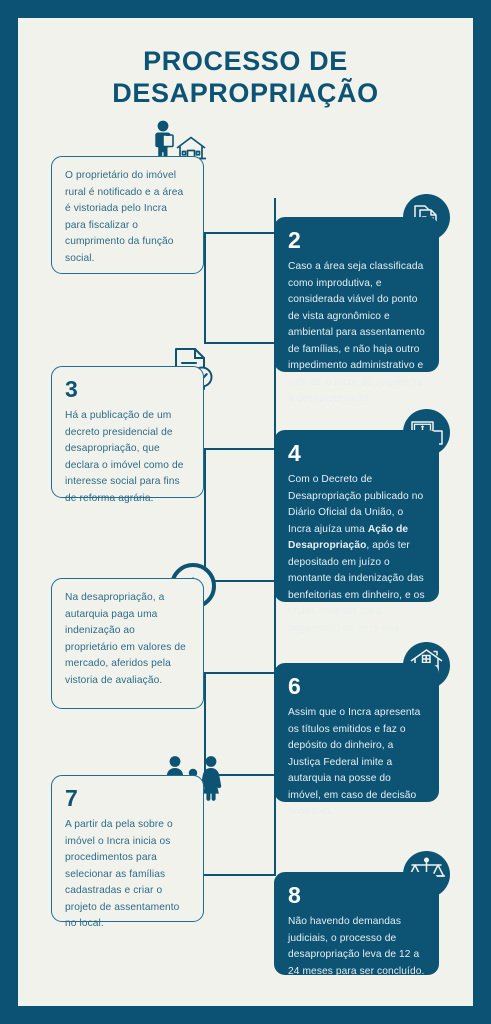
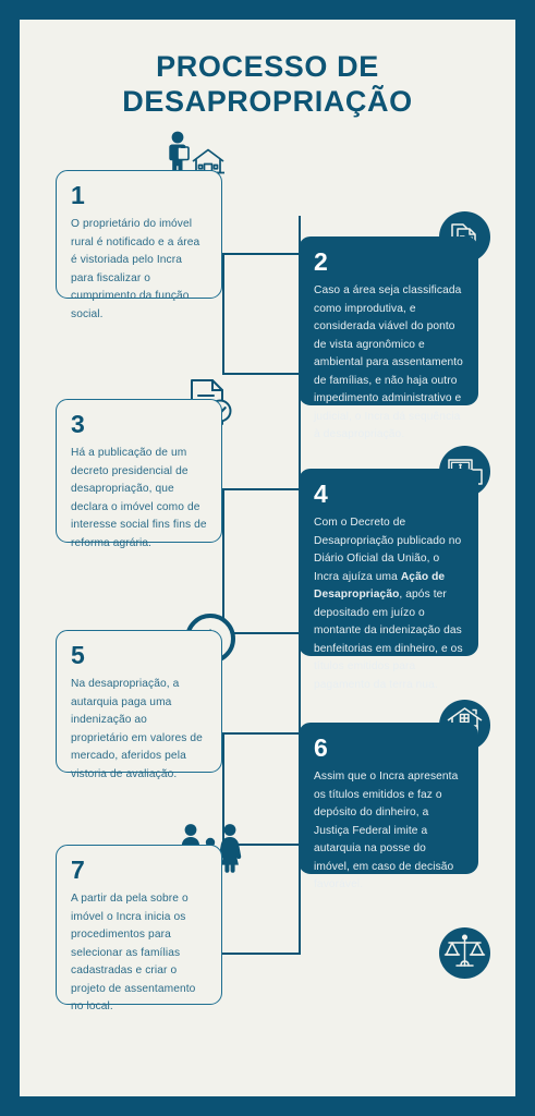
  PROCESSO DE
  DESAPROPRIAÇÃO
+ 1
  O proprietário do imóvel rural é notificado e a área é vistoriada pelo Incra para fiscalizar o cumprimento da função social.
  2
  Caso a área seja classificada como improdutiva, e considerada viável do ponto de vista agronômico e ambiental para assentamento de famílias, e não haja outro impedimento administrativo e
  3
- Há a publicação de um decreto presidencial de desapropriação, que declara o imóvel como de interesse social para fins de reforma agrária.
+ Há a publicação de um decreto presidencial de desapropriação, que declara o imóvel como de interesse social fins fins de reforma agrária.
  4
  Com o Decreto de Desapropriação publicado no Diário Oficial da União, o Incra ajuíza uma Ação de Desapropriação, após ter depositado em juízo o montante da indenização das benfeitorias em dinheiro, e os
+ 5
  Na desapropriação, a autarquia paga uma indenização ao proprietário em valores de mercado, aferidos pela vistoria de avaliação.
  6
  Assim que o Incra apresenta os títulos emitidos e faz o depósito do dinheiro, a Justiça Federal imite a autarquia na posse do imóvel, em caso de decisão
  7
  A partir da pela sobre o imóvel o Incra inicia os procedimentos para selecionar as famílias cadastradas e criar o projeto de assentamento no local.
- 8
- Não havendo demandas judiciais, o processo de desapropriação leva de 12 a 24 meses para ser concluído.
